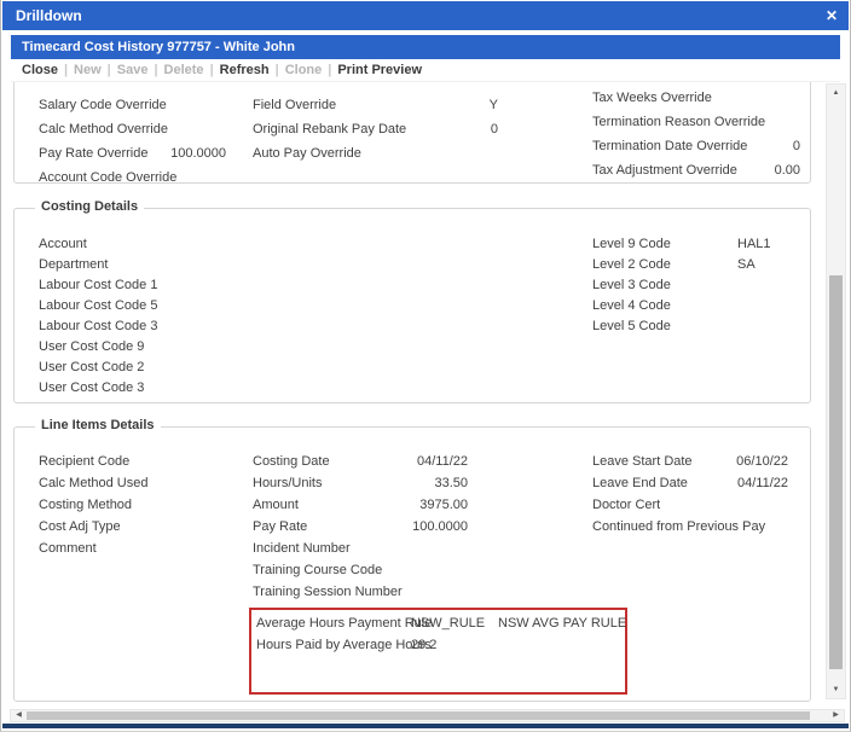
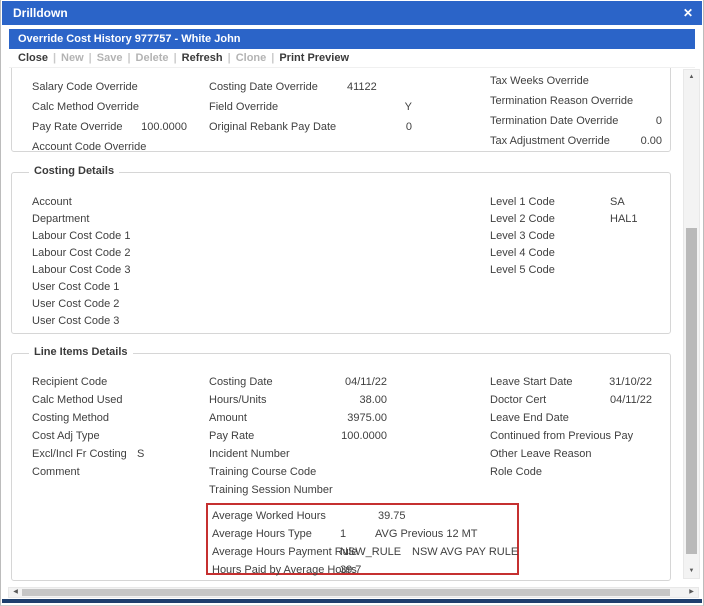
  Drilldown
  ✕
- Timecard Cost History 977757 - White John
+ Override Cost History 977757 - White John
  Close | New | Save | Delete | Refresh | Clone | Print Preview
  Salary Code Override
  Calc Method Override
  Pay Rate Override
  100.0000
  Account Code Override
+ Costing Date Override
+ 41122
  Field Override
  Y
  Original Rebank Pay Date
  0
- Auto Pay Override
  Tax Weeks Override
  Termination Reason Override
  Termination Date Override
  0
  Tax Adjustment Override
  0.00
  Costing Details
  Account
  Department
  Labour Cost Code 1
- Labour Cost Code 5
+ Labour Cost Code 2
  Labour Cost Code 3
- User Cost Code 9
+ User Cost Code 1
  User Cost Code 2
  User Cost Code 3
- Level 9 Code
+ Level 1 Code
- HAL1
+ SA
  Level 2 Code
- SA
+ HAL1
  Level 3 Code
  Level 4 Code
  Level 5 Code
  Line Items Details
  Recipient Code
  Calc Method Used
  Costing Method
  Cost Adj Type
+ Excl/Incl Fr Costing
+ S
  Comment
  Costing Date
  04/11/22
  Hours/Units
- 33.50
+ 38.00
  Amount
  3975.00
  Pay Rate
  100.0000
  Incident Number
  Training Course Code
  Training Session Number
  Leave Start Date
- 06/10/22
+ 31/10/22
- Leave End Date
+ Doctor Cert
  04/11/22
- Doctor Cert
+ Leave End Date
  Continued from Previous Pay
+ Other Leave Reason
+ Role Code
+ Average Worked Hours
+ 39.75
+ Average Hours Type
+ 1
+ AVG Previous 12 MT
  Average Hours Payment R
  NSW_RULE
  NSW AVG PAY RULE
  Hours Paid by Average Ho
- 29.2
+ 39.7
